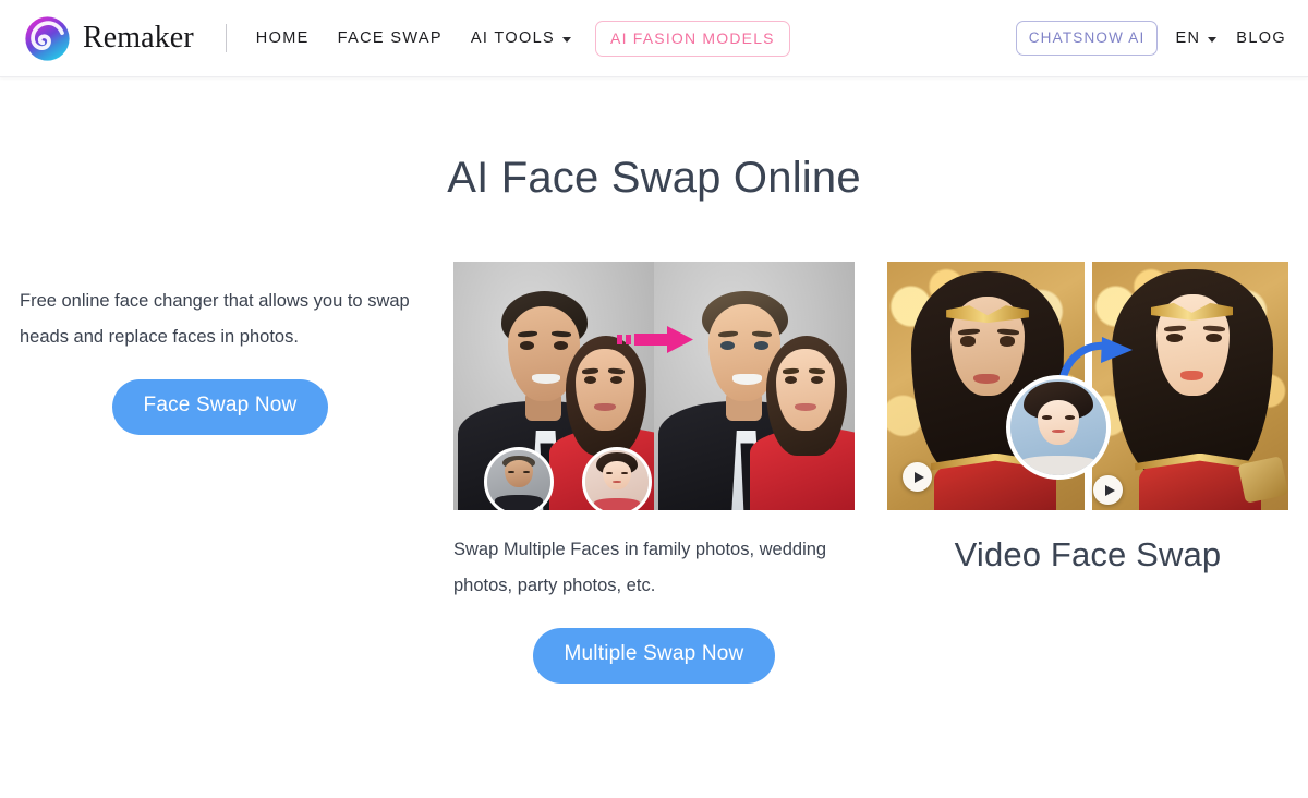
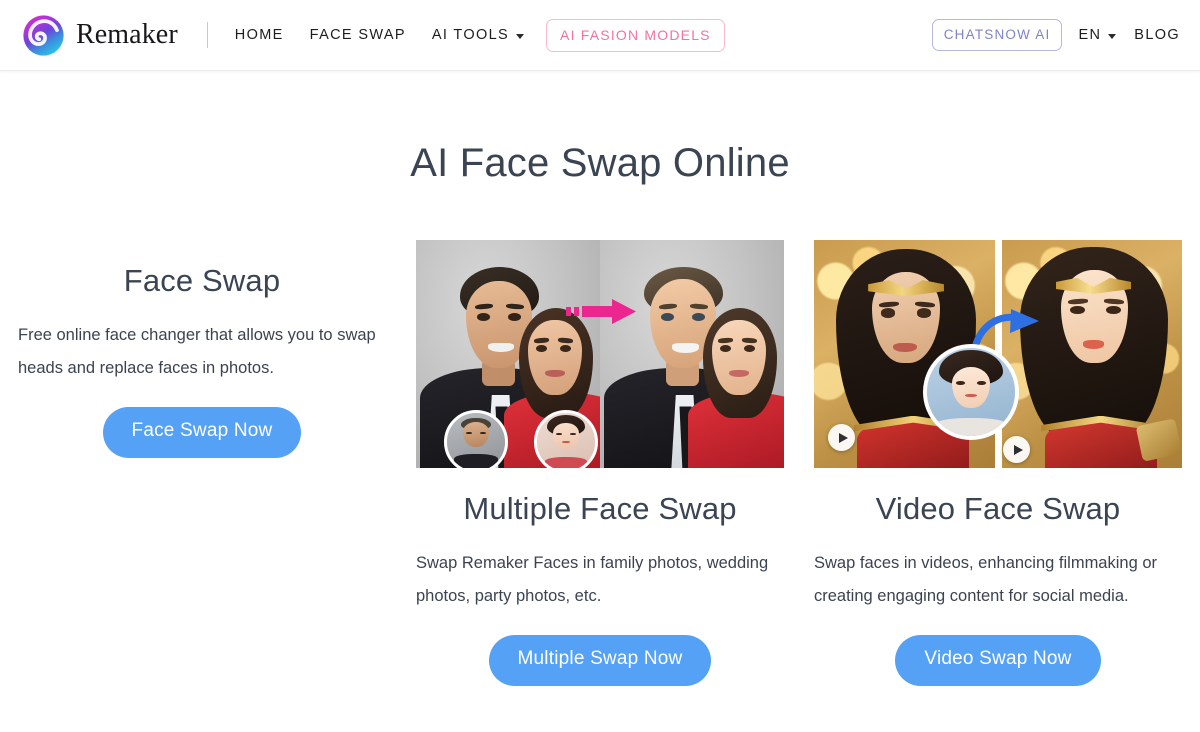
  Remaker
  HOME
  FACE SWAP
  AI TOOLS
  AI FASION MODELS
  CHATSNOW AI
  EN
  BLOG
  AI Face Swap Online
+ Face Swap
  Free online face changer that allows you to swap heads and replace faces in photos.
  Face Swap Now
+ Multiple Face Swap
- Swap Multiple Faces in family photos, wedding photos, party photos, etc.
+ Swap Remaker Faces in family photos, wedding photos, party photos, etc.
  Multiple Swap Now
  Video Face Swap
+ Swap faces in videos, enhancing filmmaking or creating engaging content for social media.
+ Video Swap Now
